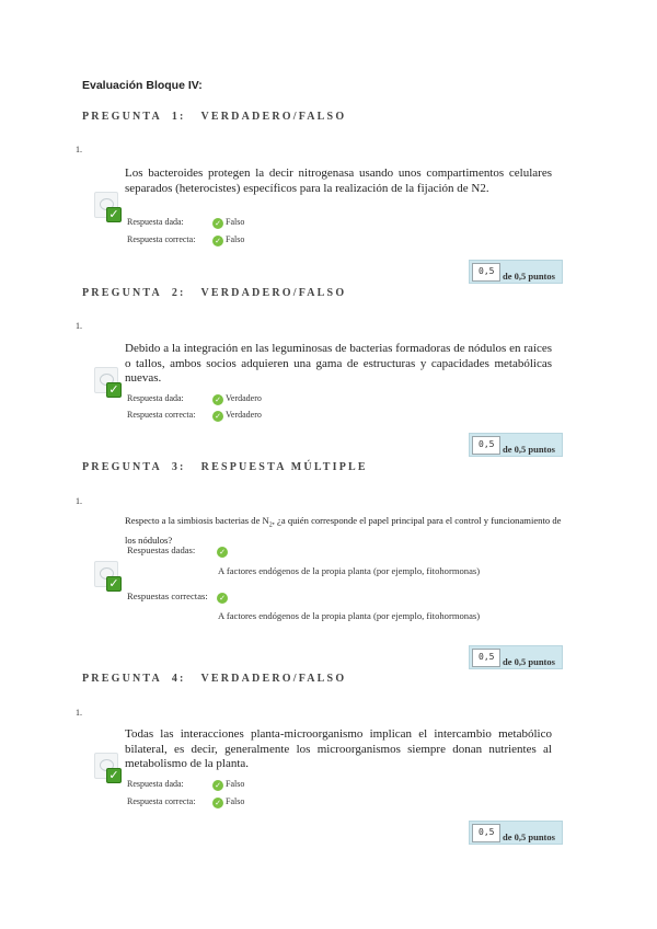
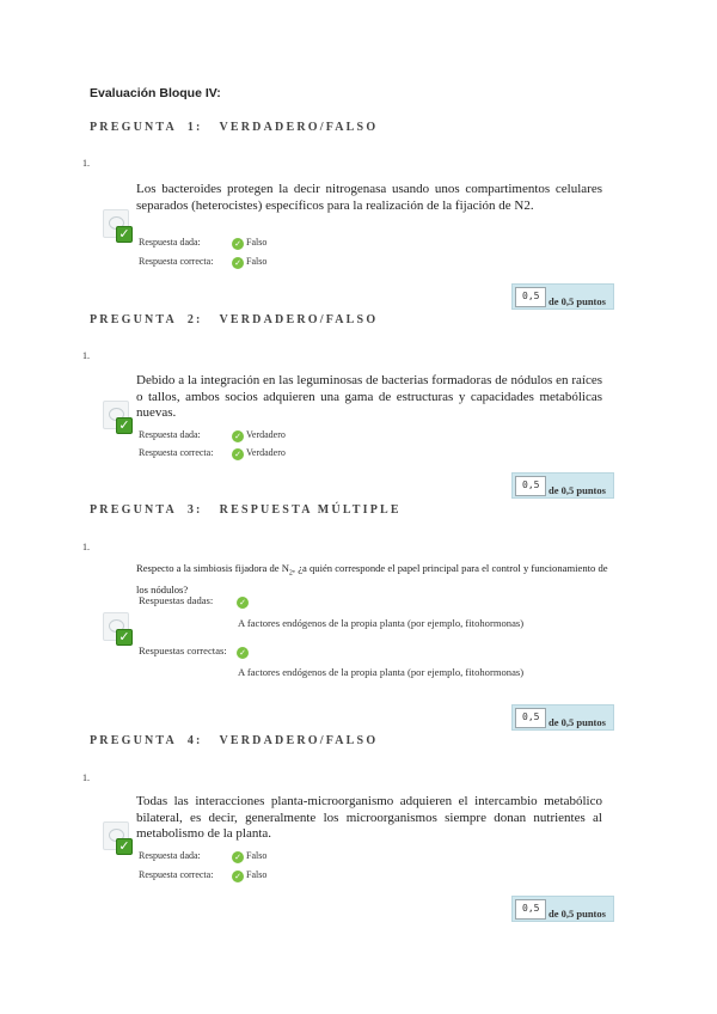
  Evaluación Bloque IV:
  PREGUNTA 1: VERDADERO/FALSO
  1.
  Los bacteroides protegen la decir nitrogenasa usando unos compartimentos celulares separados (heterocistes) específicos para la realización de la fijación de N2.
  ✓
  Respuesta dada: ✓ Falso
  Respuesta correcta: ✓ Falso
  0,5
  de 0,5 puntos
  PREGUNTA 2: VERDADERO/FALSO
  1.
  Debido a la integración en las leguminosas de bacterias formadoras de nódulos en raíces o tallos, ambos socios adquieren una gama de estructuras y capacidades metabólicas nuevas.
  ✓
  Respuesta dada: ✓ Verdadero
  Respuesta correcta: ✓ Verdadero
  0,5
  de 0,5 puntos
  PREGUNTA 3: RESPUESTA MÚLTIPLE
  1.
- Respecto a la simbiosis bacterias de N , ¿a quién corresponde el papel principal para el control y funcionamiento de los nódulos?
+ Respecto a la simbiosis fijadora de N , ¿a quién corresponde el papel principal para el control y funcionamiento de los nódulos?
  Respuestas dadas: ✓
  ✓
  A factores endógenos de la propia planta (por ejemplo, fitohormonas)
  Respuestas correctas: ✓
  A factores endógenos de la propia planta (por ejemplo, fitohormonas)
  0,5
  de 0,5 puntos
  PREGUNTA 4: VERDADERO/FALSO
  1.
- Todas las interacciones planta-microorganismo implican el intercambio metabólico bilateral, es decir, generalmente los microorganismos siempre donan nutrientes al metabolismo de la planta.
+ Todas las interacciones planta-microorganismo adquieren el intercambio metabólico bilateral, es decir, generalmente los microorganismos siempre donan nutrientes al metabolismo de la planta.
  ✓
  Respuesta dada: ✓ Falso
  Respuesta correcta: ✓ Falso
  0,5
  de 0,5 puntos
